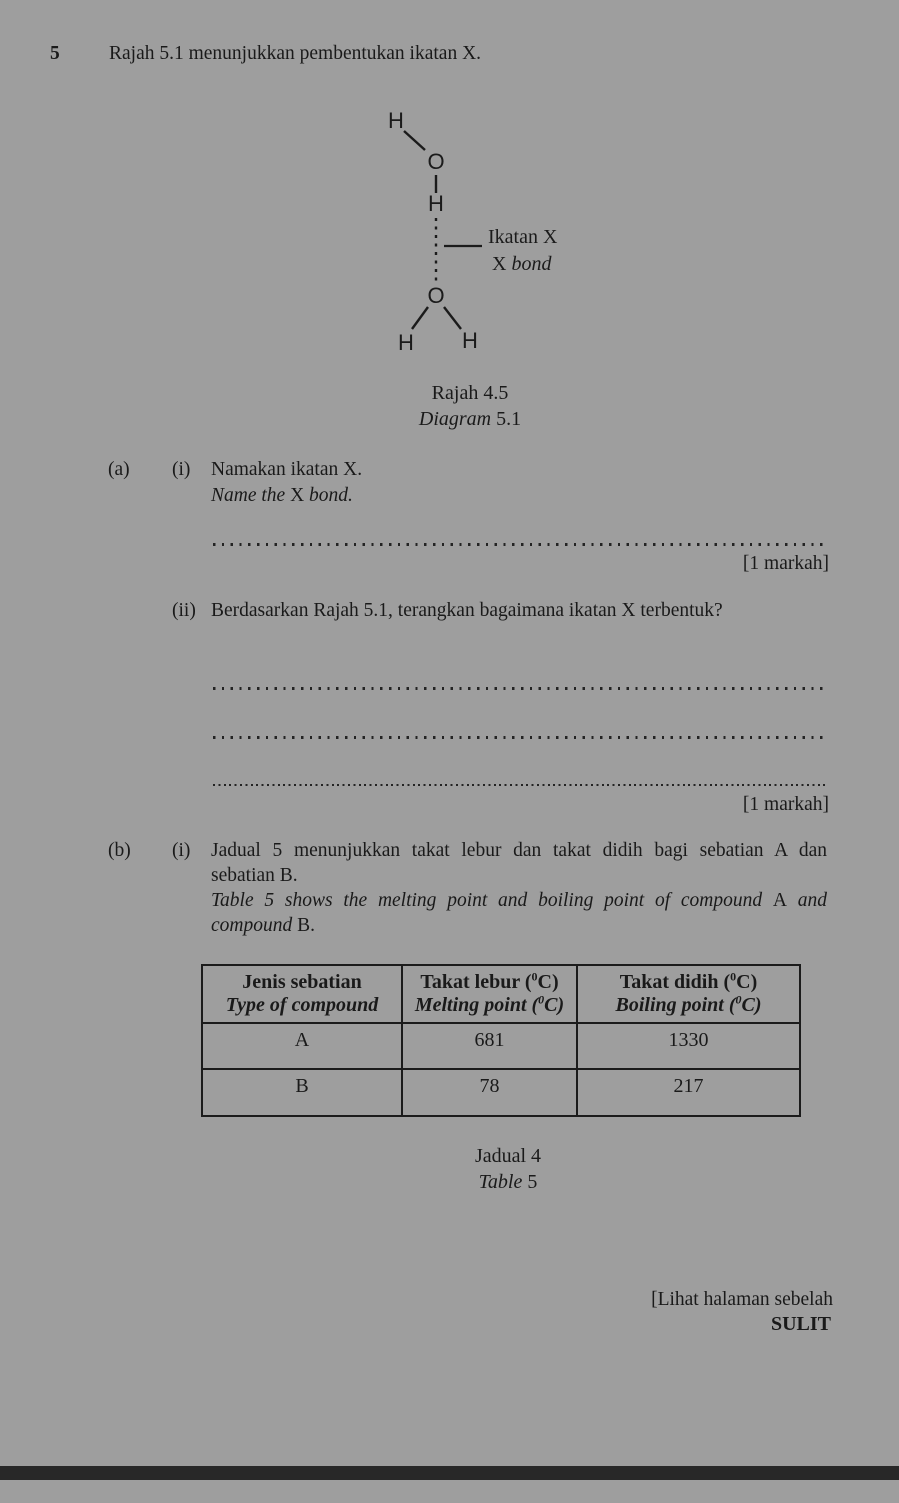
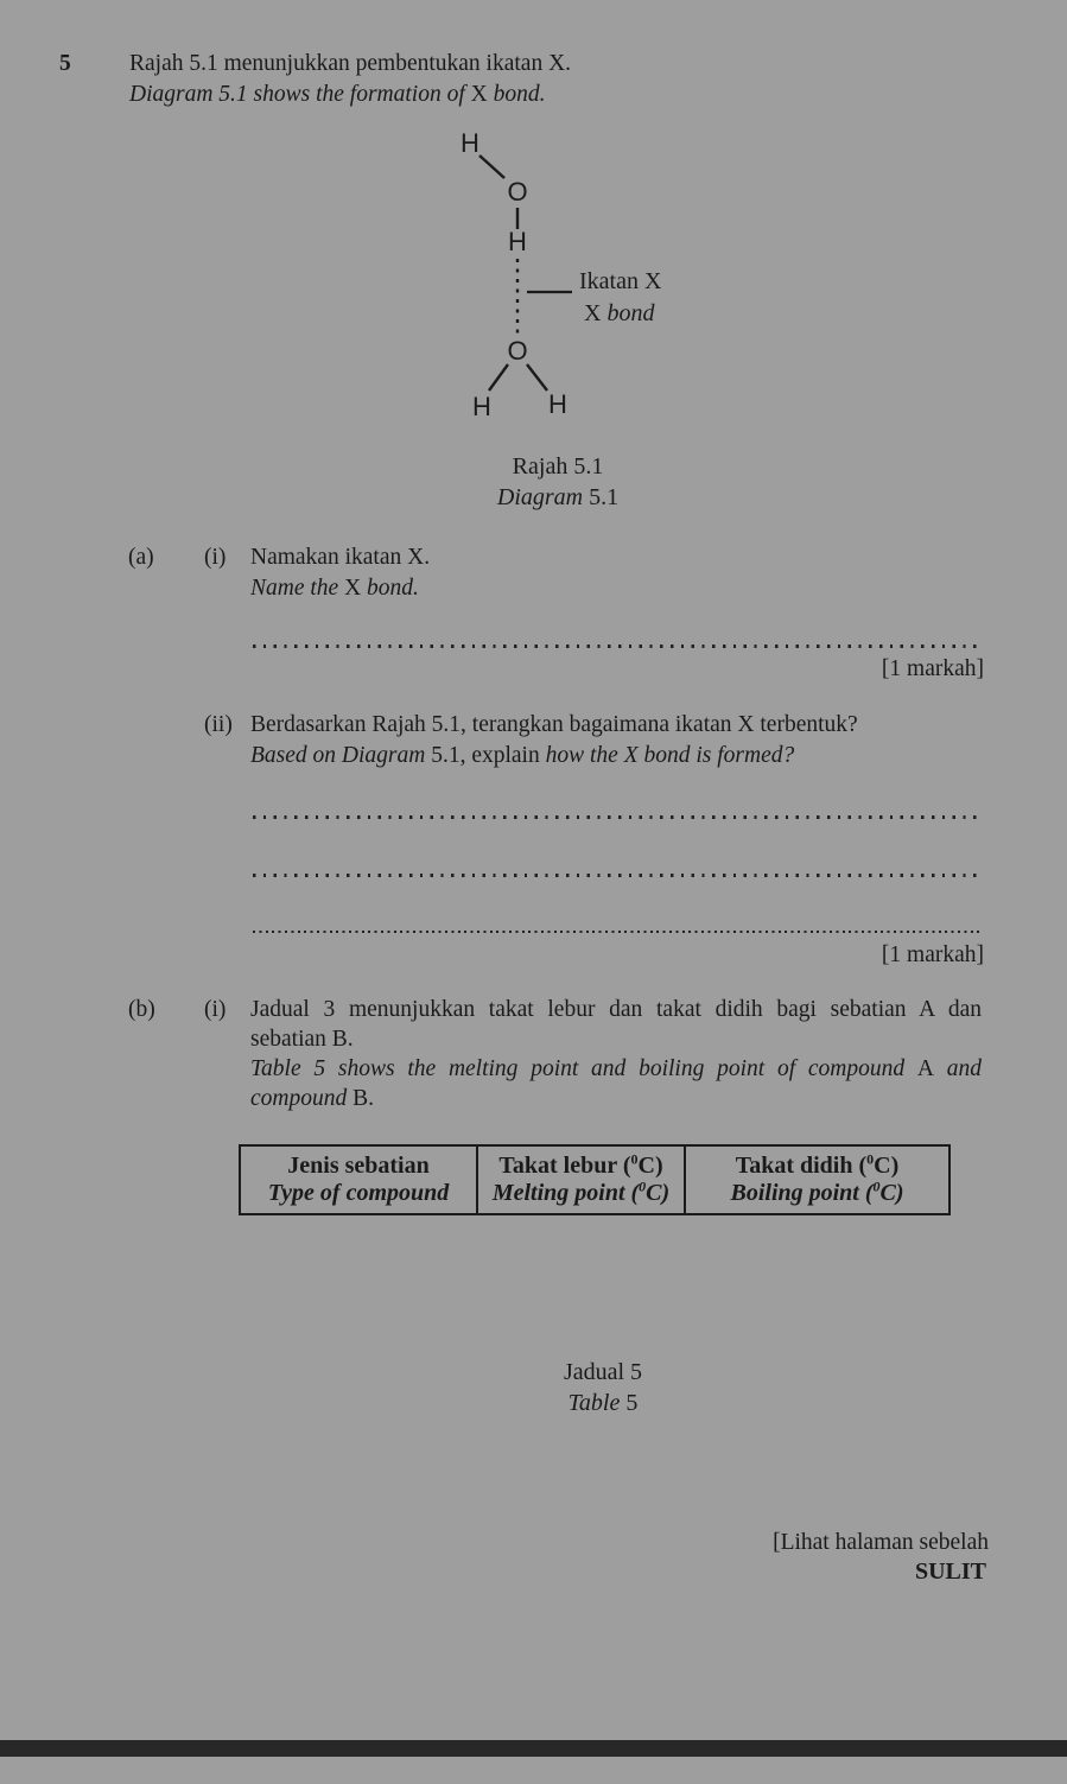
  5
  Rajah 5.1 menunjukkan pembentukan ikatan X.
+ Diagram 5.1 shows the formation of X bond.
  H
  O
  H
  Ikatan X
  X bond
  O
  H
  H
- Rajah 4.5
+ Rajah 5.1
  Diagram 5.1
  (a)
  (i)
  Namakan ikatan X.
  Name the X bond.
  [1 markah]
  (ii)
  Berdasarkan Rajah 5.1, terangkan bagaimana ikatan X terbentuk?
+ Based on Diagram 5.1, explain how the X bond is formed?
  [1 markah]
  (b)
  (i)
- Jadual 5 menunjukkan takat lebur dan takat didih bagi sebatian A dan
+ Jadual 3 menunjukkan takat lebur dan takat didih bagi sebatian A dan
  sebatian B.
  Table 5 shows the melting point and boiling point of compound A and
  compound B.
  Jenis sebatian Type of compound	Takat lebur (0C) Melting point (0C)	Takat didih (0C) Boiling point (0C)
- A	681	1330
- B	78	217
- Jadual 4
+ Jadual 5
  Table 5
  [Lihat halaman sebelah
  SULIT
